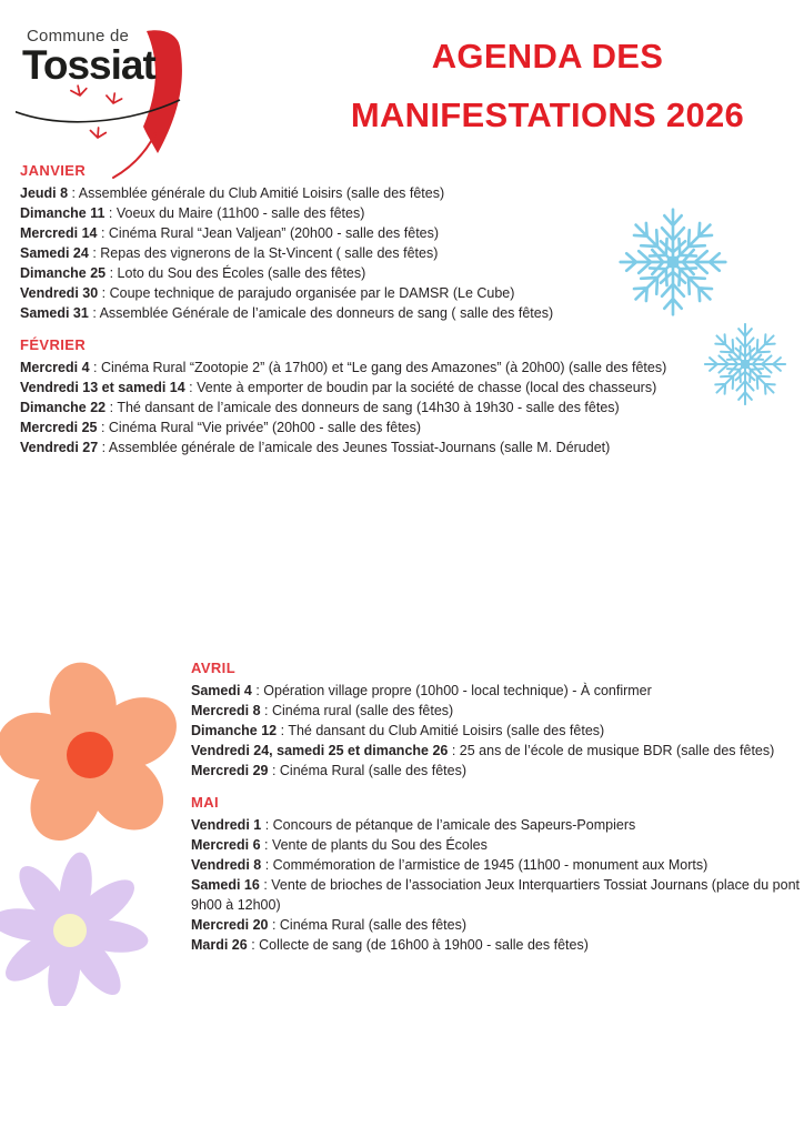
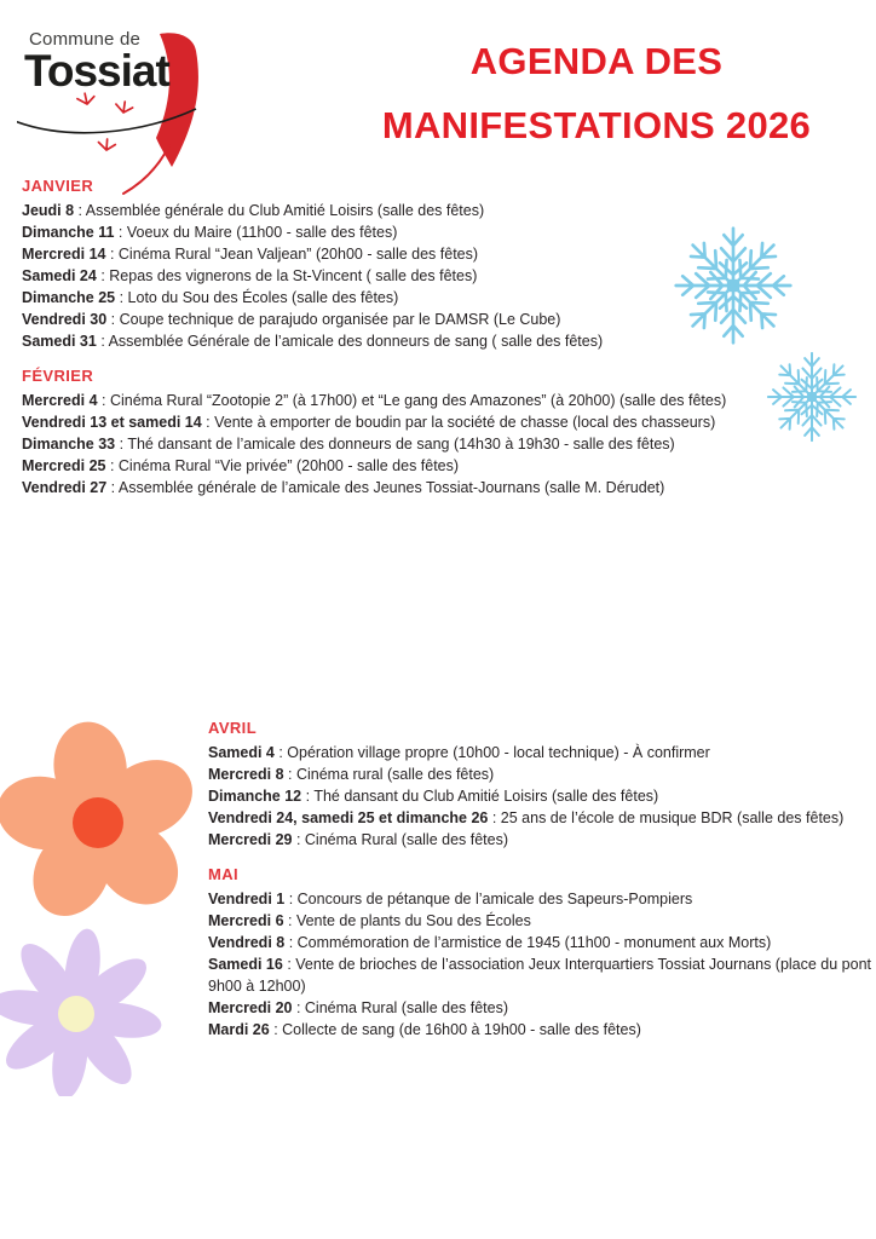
  Commune de
  Tossiat
  AGENDA DES
  MANIFESTATIONS 2026
  JANVIER
  Jeudi 8 : Assemblée générale du Club Amitié Loisirs (salle des fêtes)
  Dimanche 11 : Voeux du Maire (11h00 - salle des fêtes)
  Mercredi 14 : Cinéma Rural “Jean Valjean” (20h00 - salle des fêtes)
  Samedi 24 : Repas des vignerons de la St-Vincent ( salle des fêtes)
  Dimanche 25 : Loto du Sou des Écoles (salle des fêtes)
  Vendredi 30 : Coupe technique de parajudo organisée par le DAMSR (Le Cube)
  Samedi 31 : Assemblée Générale de l’amicale des donneurs de sang ( salle des fêtes)
  FÉVRIER
  Mercredi 4 : Cinéma Rural “Zootopie 2” (à 17h00) et “Le gang des Amazones” (à 20h00) (salle des fêtes)
  Vendredi 13 et samedi 14 : Vente à emporter de boudin par la société de chasse (local des chasseurs)
- Dimanche 22 : Thé dansant de l’amicale des donneurs de sang (14h30 à 19h30 - salle des fêtes)
+ Dimanche 33 : Thé dansant de l’amicale des donneurs de sang (14h30 à 19h30 - salle des fêtes)
  Mercredi 25 : Cinéma Rural “Vie privée” (20h00 - salle des fêtes)
  Vendredi 27 : Assemblée générale de l’amicale des Jeunes Tossiat-Journans (salle M. Dérudet)
  AVRIL
  Samedi 4 : Opération village propre (10h00 - local technique) - À confirmer
  Mercredi 8 : Cinéma rural (salle des fêtes)
  Dimanche 12 : Thé dansant du Club Amitié Loisirs (salle des fêtes)
  Vendredi 24, samedi 25 et dimanche 26 : 25 ans de l’école de musique BDR (salle des fêtes)
  Mercredi 29 : Cinéma Rural (salle des fêtes)
  MAI
  Vendredi 1 : Concours de pétanque de l’amicale des Sapeurs-Pompiers
  Mercredi 6 : Vente de plants du Sou des Écoles
  Vendredi 8 : Commémoration de l’armistice de 1945 (11h00 - monument aux Morts)
  Samedi 16 : Vente de brioches de l’association Jeux Interquartiers Tossiat Journans (place du pont 9h00 à 12h00)
  Mercredi 20 : Cinéma Rural (salle des fêtes)
  Mardi 26 : Collecte de sang (de 16h00 à 19h00 - salle des fêtes)
